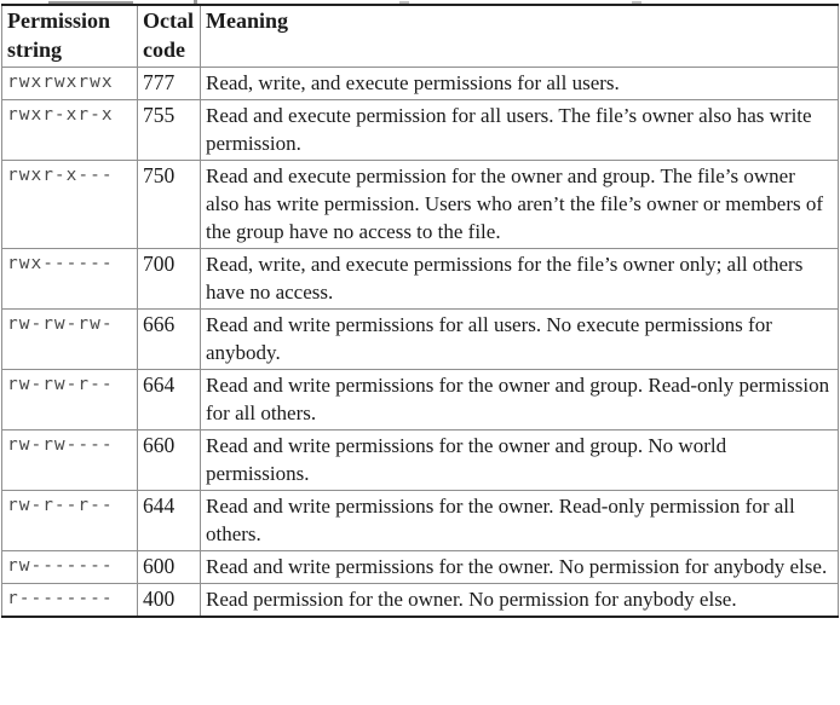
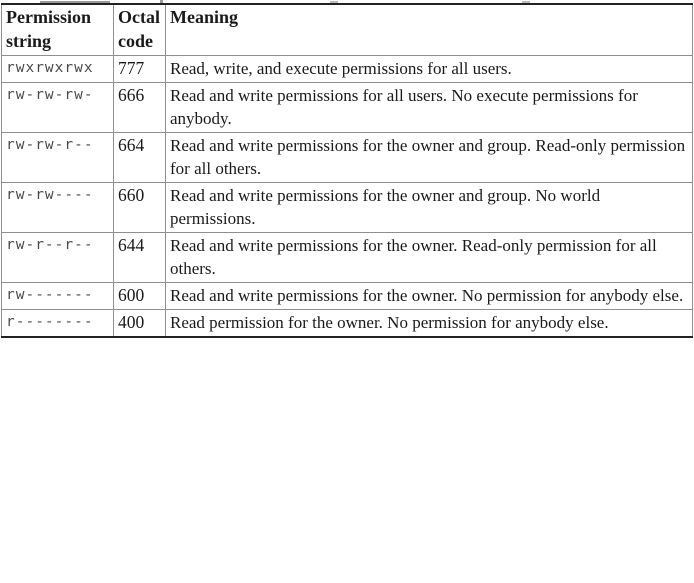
  Permission string	Octal code	Meaning
  rwxrwxrwx	777	Read, write, and execute permissions for all users.
- rwxr-xr-x	755	Read and execute permission for all users. The file’s owner also has write permission.
- rwxr-x---	750	Read and execute permission for the owner and group. The file’s owner also has write permission. Users who aren’t the file’s owner or members of the group have no access to the file.
- rwx------	700	Read, write, and execute permissions for the file’s owner only; all others have no access.
  rw-rw-rw-	666	Read and write permissions for all users. No execute permissions for anybody.
  rw-rw-r--	664	Read and write permissions for the owner and group. Read-only permission for all others.
  rw-rw----	660	Read and write permissions for the owner and group. No world permissions.
  rw-r--r--	644	Read and write permissions for the owner. Read-only permission for all others.
  rw-------	600	Read and write permissions for the owner. No permission for anybody else.
  r--------	400	Read permission for the owner. No permission for anybody else.
